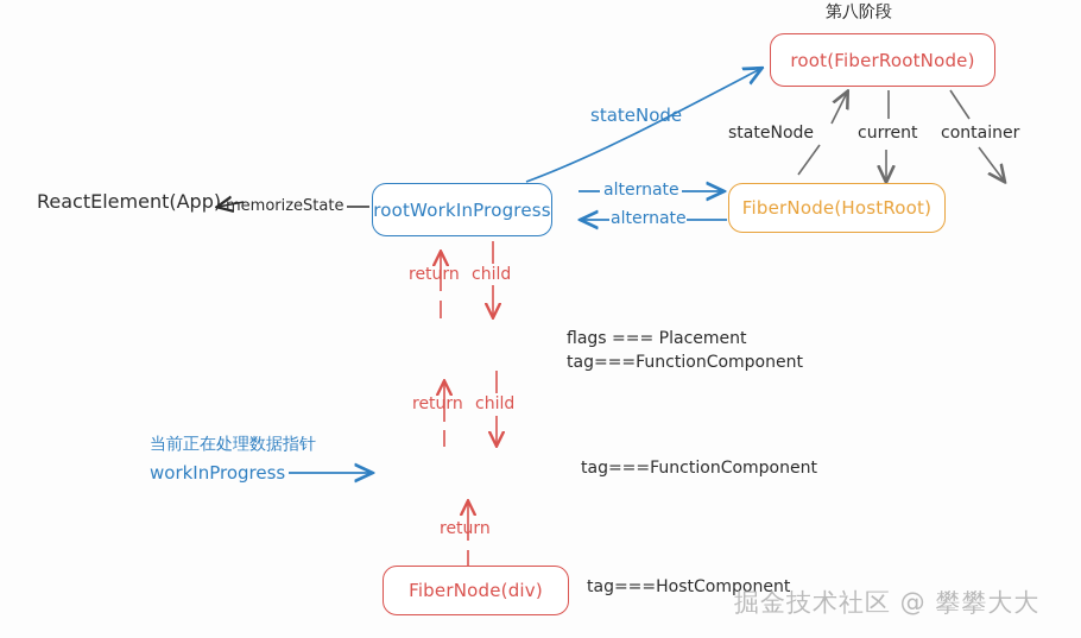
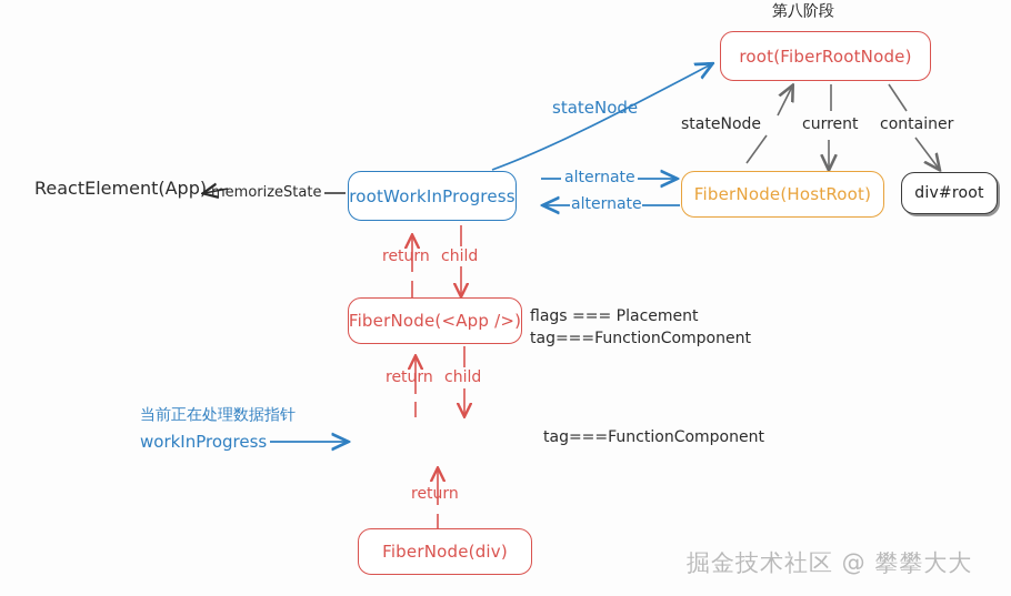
  第八阶段
  root(FiberRootNode)
  rootWorkInProgress
  FiberNode(HostRoot)
+ div#root
+ FiberNode(<App />)
  FiberNode(div)
  stateNode
  stateNode
  current
  container
  alternate
  alternate
  ReactElement(App)
  memorizeState
  return
  child
  return
  child
  return
  flags === Placement
  tag===FunctionComponent
  tag===FunctionComponent
- tag===HostComponent
  当前正在处理数据指针
  workInProgress
  掘金技术社区 @ 攀攀大大
